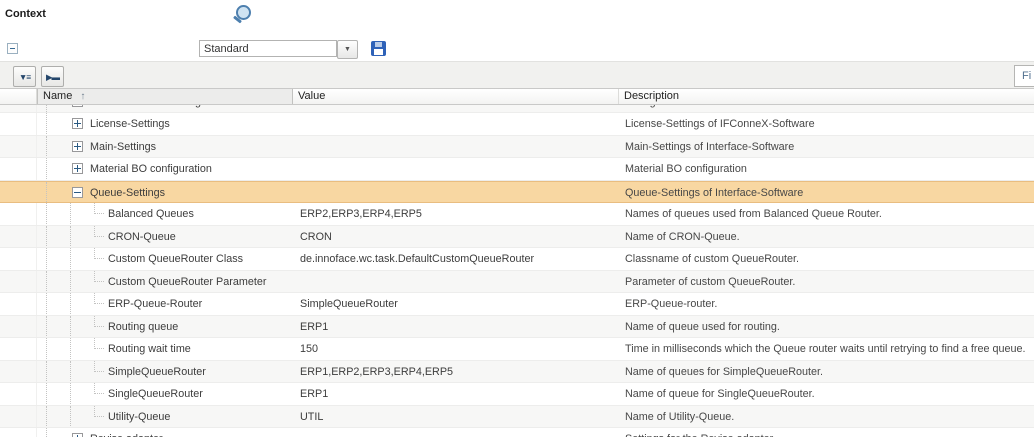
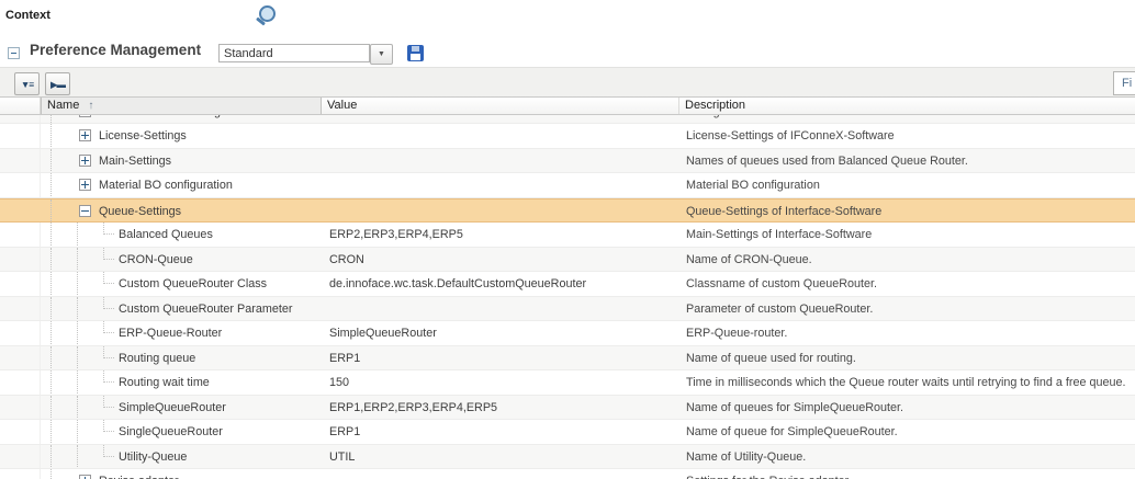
  Context
+ Preference Management
  Standard
  ▼≡
  ▶▬
  Fi
  Name ↑
  Value
  Description
  License-Settings
  License-Settings of IFConneX-Software
  Main-Settings
- Main-Settings of Interface-Software
+ Names of queues used from Balanced Queue Router.
  Material BO configuration
  Material BO configuration
  Queue-Settings
  Queue-Settings of Interface-Software
  Balanced Queues
  ERP2,ERP3,ERP4,ERP5
- Names of queues used from Balanced Queue Router.
+ Main-Settings of Interface-Software
  CRON-Queue
  CRON
  Name of CRON-Queue.
  Custom QueueRouter Class
  de.innoface.wc.task.DefaultCustomQueueRouter
  Classname of custom QueueRouter.
  Custom QueueRouter Parameter
  Parameter of custom QueueRouter.
  ERP-Queue-Router
  SimpleQueueRouter
  ERP-Queue-router.
  Routing queue
  ERP1
  Name of queue used for routing.
  Routing wait time
  150
  Time in milliseconds which the Queue router waits until retrying to find a free queue.
  SimpleQueueRouter
  ERP1,ERP2,ERP3,ERP4,ERP5
  Name of queues for SimpleQueueRouter.
  SingleQueueRouter
  ERP1
- Name of queue for SingleQueueRouter.
+ Name of queue for SimpleQueueRouter.
  Utility-Queue
  UTIL
  Name of Utility-Queue.
